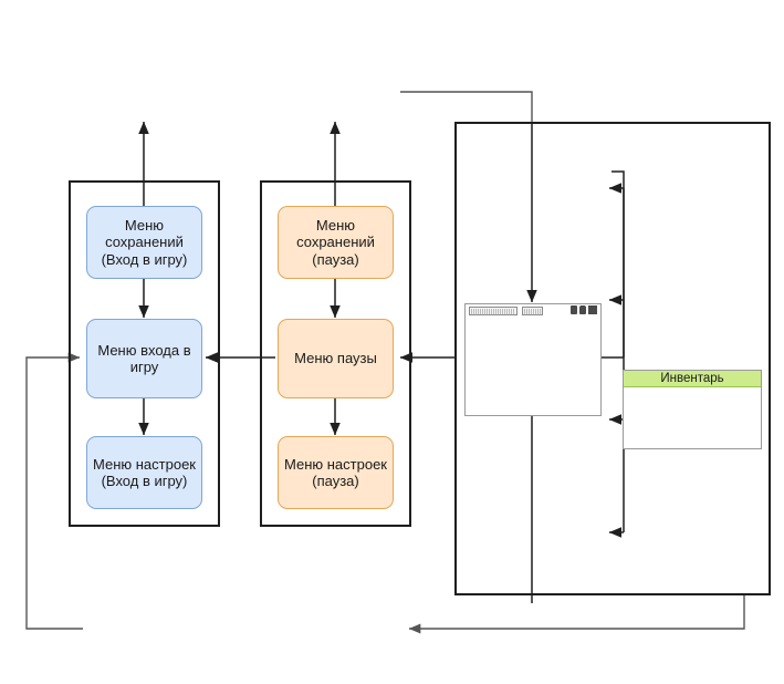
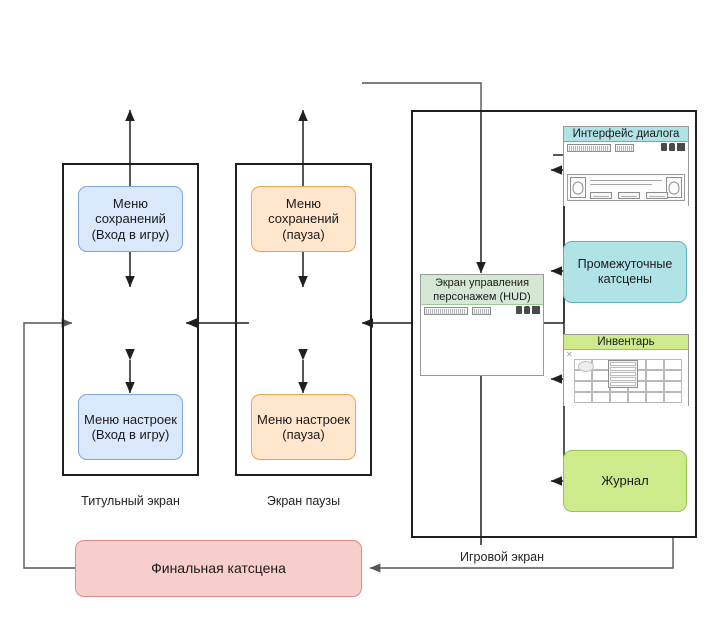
+ Титульный экран
+ Экран паузы
+ Игровой экран
+ Финальная катсцена
  Меню
  сохранений
  (Вход в игру)
- Меню входа в
- игру
  Меню настроек
  (Вход в игру)
  Меню
  сохранений
  (пауза)
- Меню паузы
  Меню настроек
  (пауза)
+ Экран управления
+ персонажем (HUD)
+ Интерфейс диалога
+ Промежуточные
+ катсцены
  Инвентарь
+ ✕
+ Журнал
